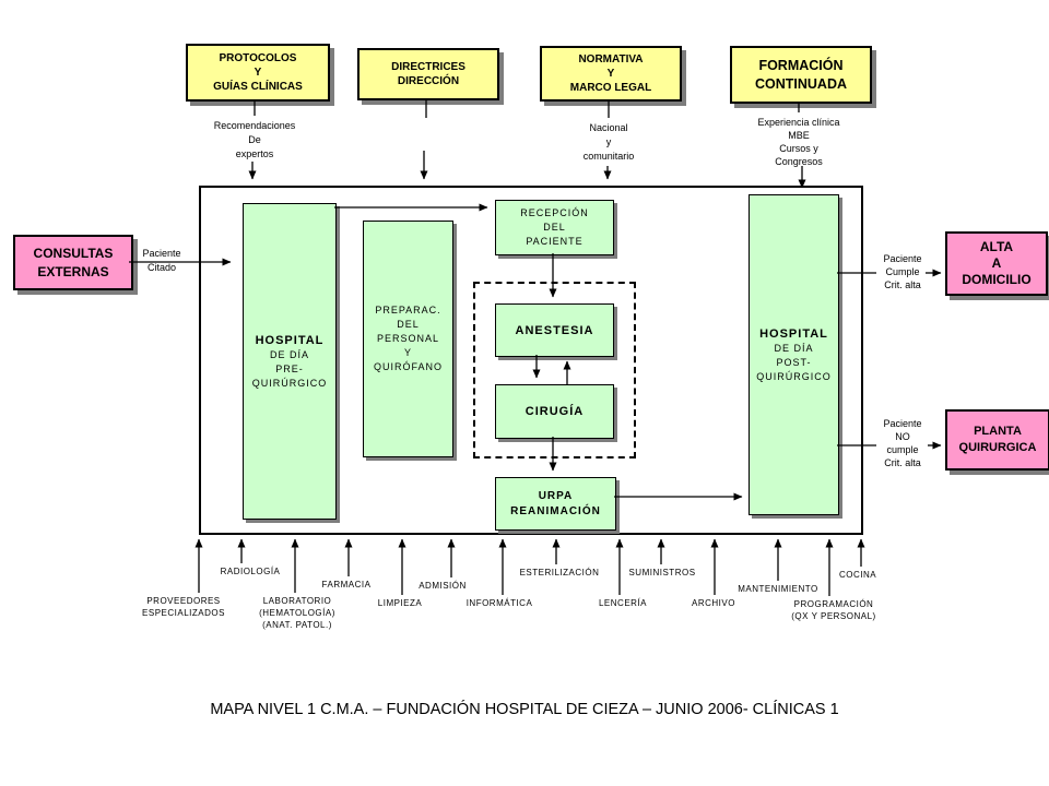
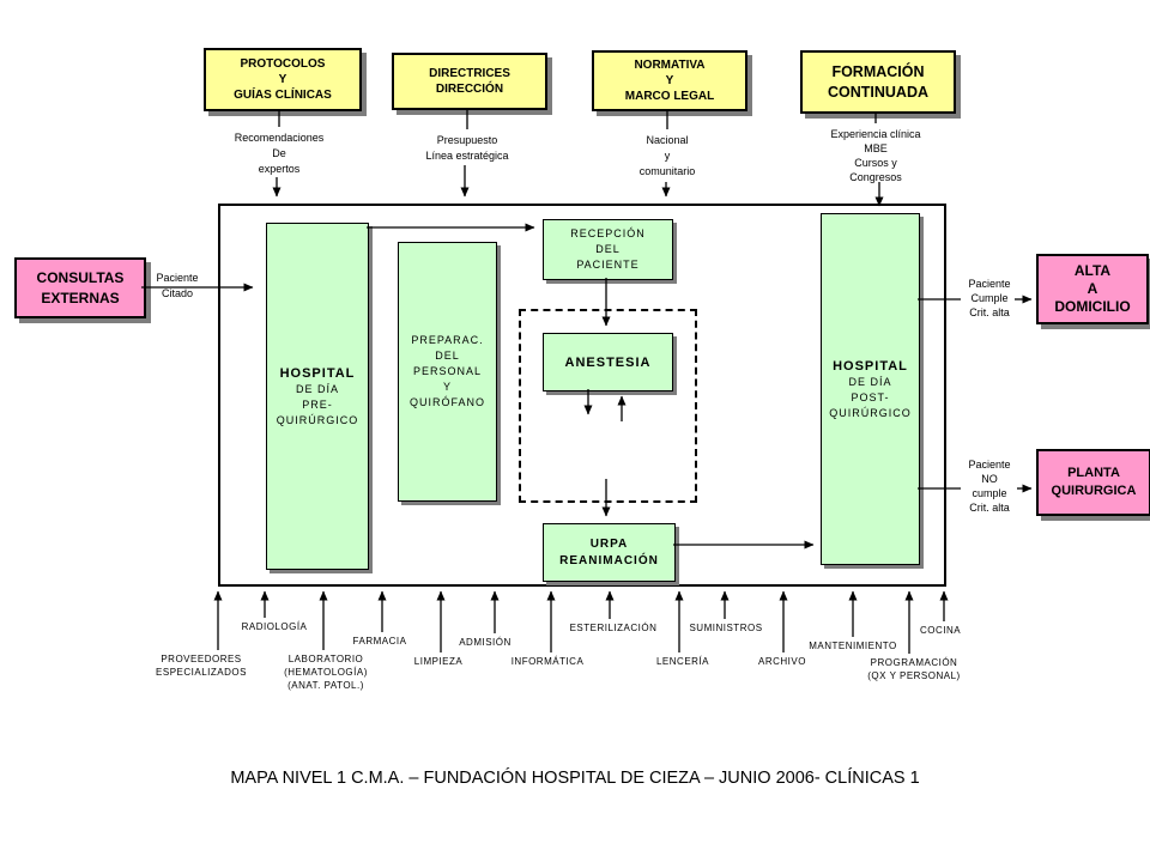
  PROTOCOLOS
  Y
  GUÍAS CLÍNICAS
  DIRECTRICES
  DIRECCIÓN
  NORMATIVA
  Y
  MARCO LEGAL
  FORMACIÓN
  CONTINUADA
  Recomendaciones
  De
  expertos
+ Presupuesto
+ Línea estratégica
  Nacional
  y
  comunitario
  Experiencia clínica
  MBE
  Cursos y
  Congresos
  CONSULTAS
  EXTERNAS
  Paciente
  Citado
  HOSPITAL
  DE DÍA
  PRE-
  QUIRÚRGICO
  PREPARAC.
  DEL
  PERSONAL
  Y
  QUIRÓFANO
  RECEPCIÓN
  DEL
  PACIENTE
  ANESTESIA
- CIRUGÍA
  URPA
  REANIMACIÓN
  HOSPITAL
  DE DÍA
  POST-
  QUIRÚRGICO
  Paciente
  Cumple
  Crit. alta
  ALTA
  A
  DOMICILIO
  Paciente
  NO
  cumple
  Crit. alta
  PLANTA
  QUIRURGICA
  PROVEEDORES
  ESPECIALIZADOS
  RADIOLOGÍA
  LABORATORIO
  (HEMATOLOGÍA)
  (ANAT. PATOL.)
  FARMACIA
  LIMPIEZA
  ADMISIÓN
  INFORMÁTICA
  ESTERILIZACIÓN
  LENCERÍA
  SUMINISTROS
  ARCHIVO
  MANTENIMIENTO
  PROGRAMACIÓN
  (QX Y PERSONAL)
  COCINA
  MAPA NIVEL 1 C.M.A. – FUNDACIÓN HOSPITAL DE CIEZA – JUNIO 2006- CLÍNICAS 1
